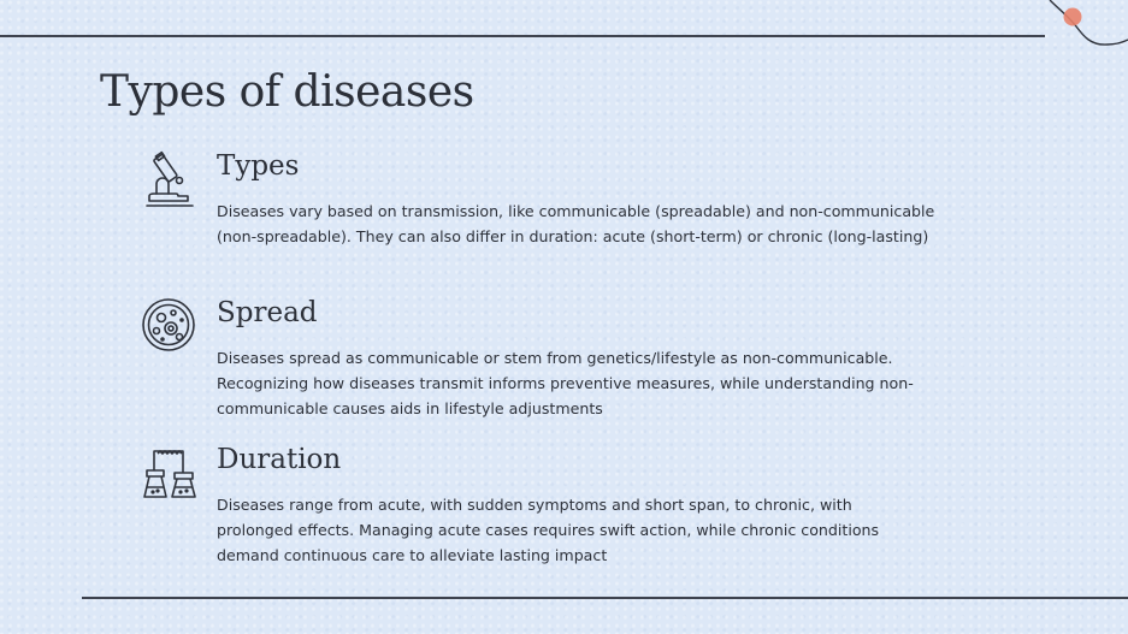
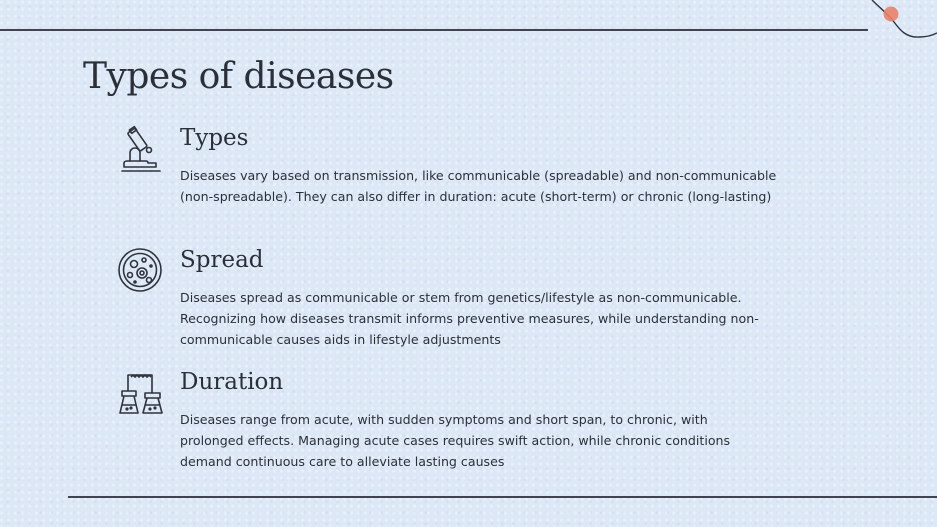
  Types of diseases
  Types
  Diseases vary based on transmission, like communicable (spreadable) and non-communicable (non-spreadable). They can also differ in duration: acute (short-term) or chronic (long-lasting)
  Spread
  Diseases spread as communicable or stem from genetics/lifestyle as non-communicable. Recognizing how diseases transmit informs preventive measures, while understanding non-communicable causes aids in lifestyle adjustments
  Duration
- Diseases range from acute, with sudden symptoms and short span, to chronic, with prolonged effects. Managing acute cases requires swift action, while chronic conditions demand continuous care to alleviate lasting impact
+ Diseases range from acute, with sudden symptoms and short span, to chronic, with prolonged effects. Managing acute cases requires swift action, while chronic conditions demand continuous care to alleviate lasting causes
